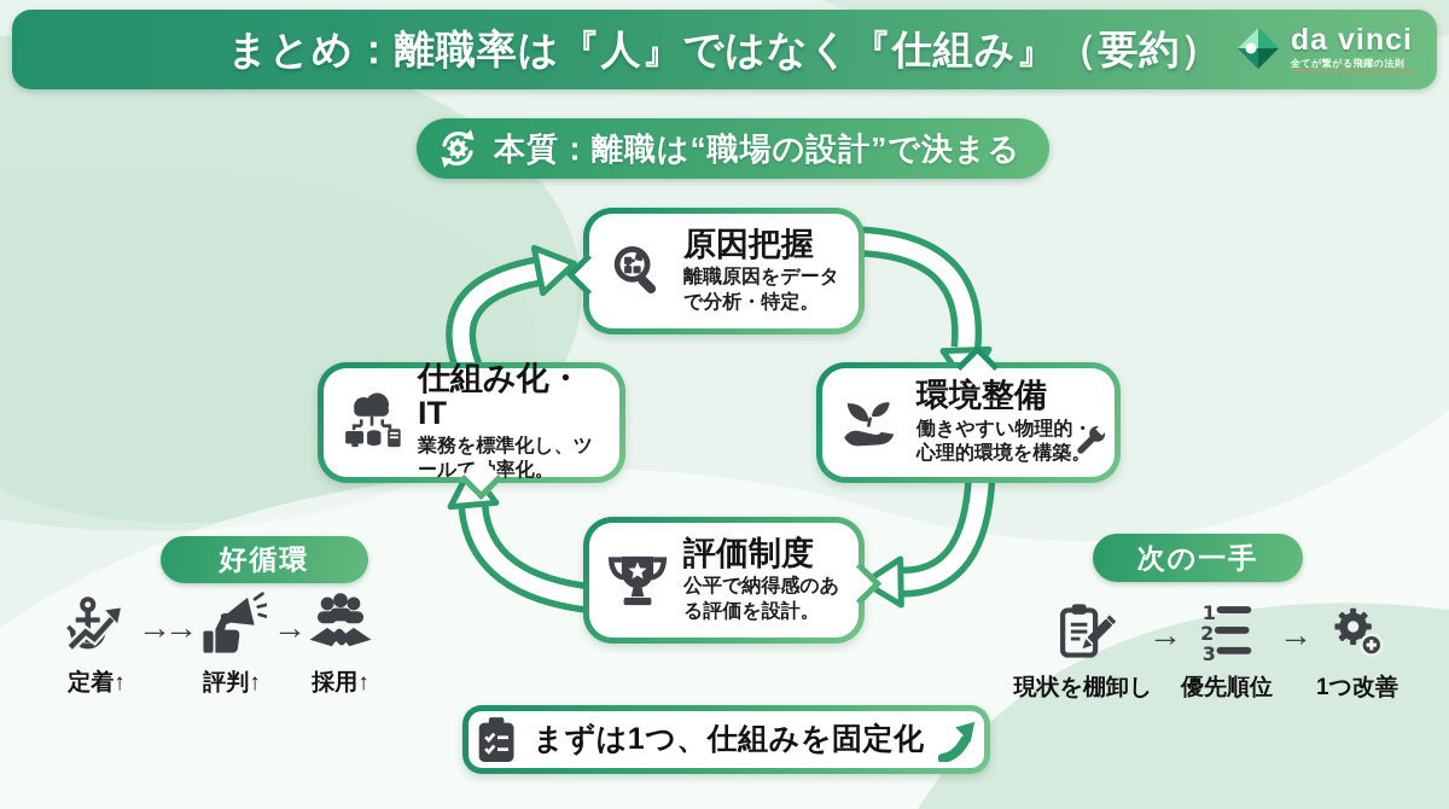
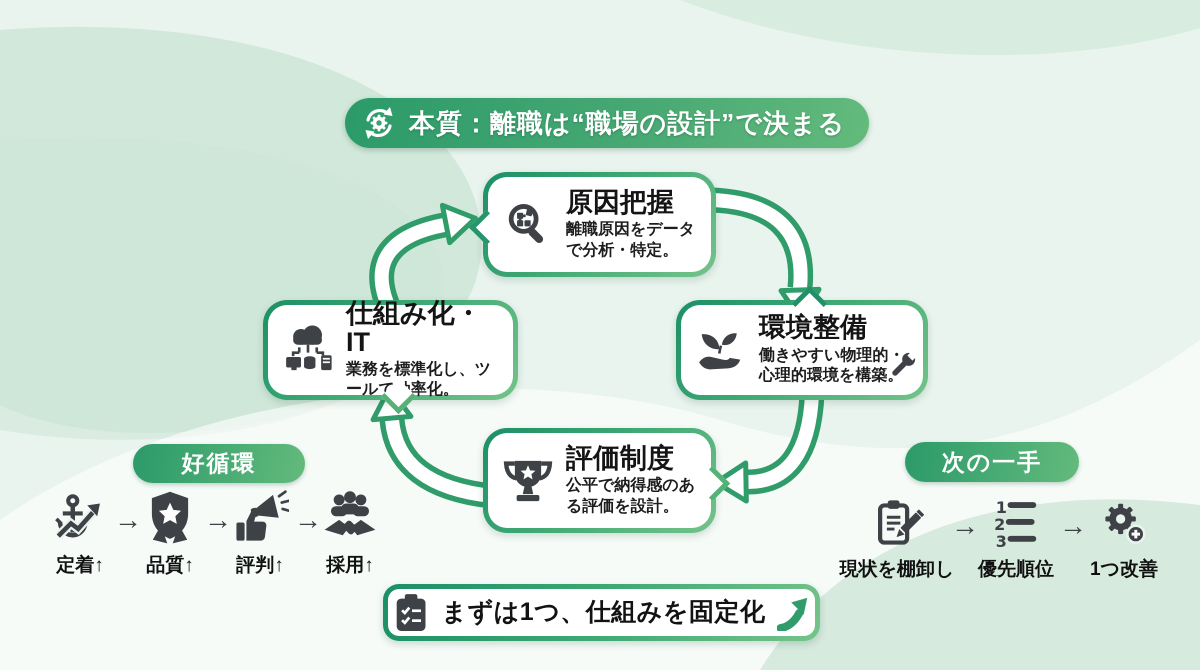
- まとめ：離職率は『人』ではなく『仕組み』（要約）
- da vinci
- 全てが繋がる飛躍の法則
  本質：離職は“職場の設計”で決まる
  原因把握
  離職原因をデータで分析・特定。
  環境整備
  働きやすい物理的・心理的環境を構築
  評価制度
  公平で納得感のある評価を設計。
  仕組み化・IT
  業務を標準化し、ツール率化。
  好循環
  定着↑
  →
+ 品質↑
  →
  評判↑
  →
  採用↑
  次の一手
  現状を棚卸し
  →
  1
  2
  3
  優先順位
  →
  1つ改善
  まずは1つ、仕組みを固定化
